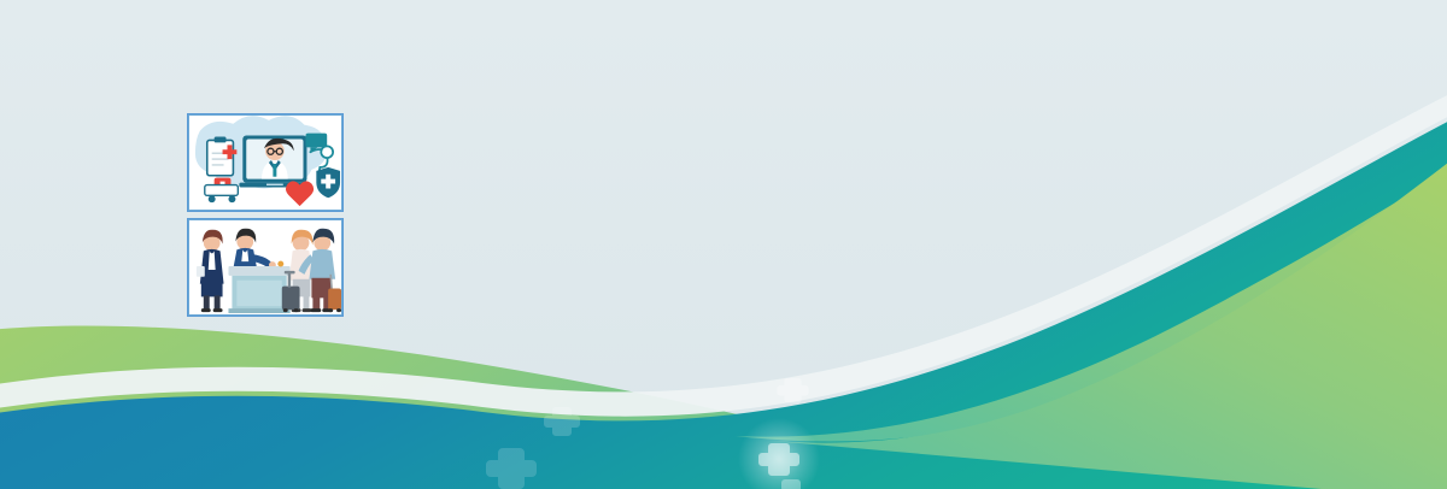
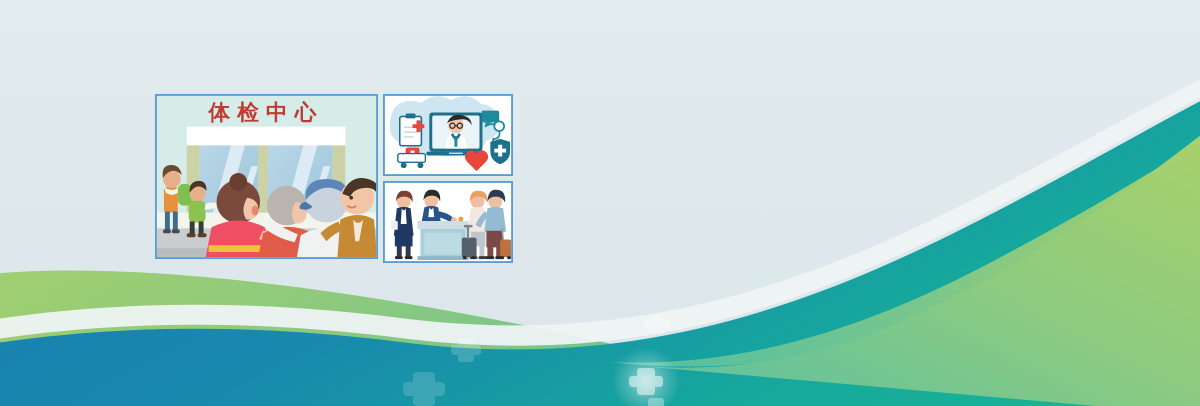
+ 体检中心
